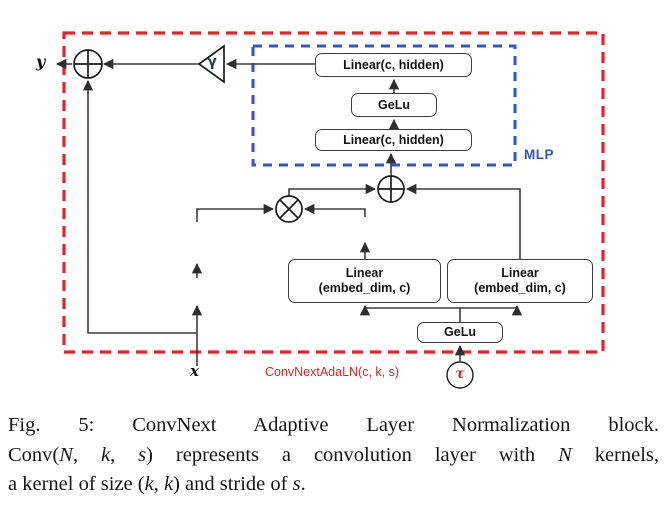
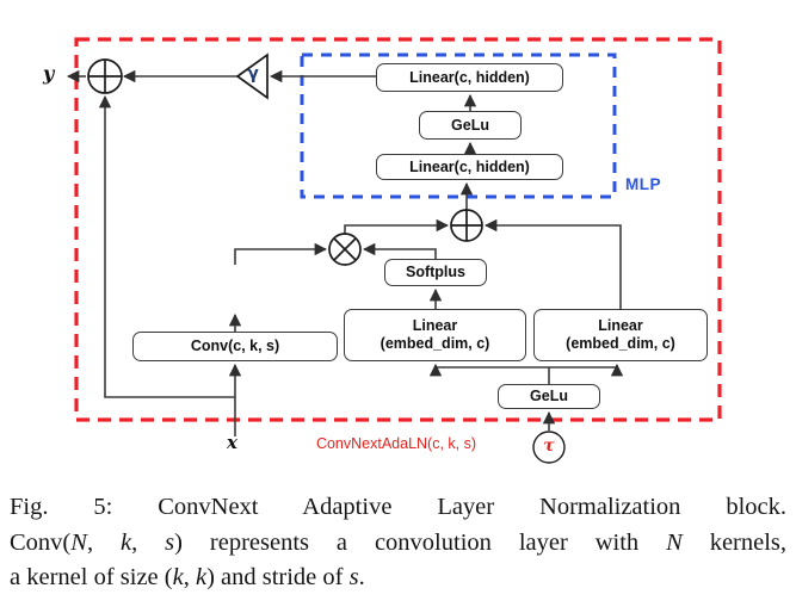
  Linear(c, hidden)
  GeLu
  Linear(c, hidden)
+ Softplus
+ Conv(c, k, s)
  Linear
  (embed_dim, c)
  Linear
  (embed_dim, c)
  GeLu
  y
  x
  γ
  MLP
  ConvNextAdaLN(c, k, s)
  τ
  Fig. 5: ConvNext Adaptive Layer Normalization block.
  Conv(N, k, s) represents a convolution layer with N kernels,
  a kernel of size (k, k) and stride of s.
